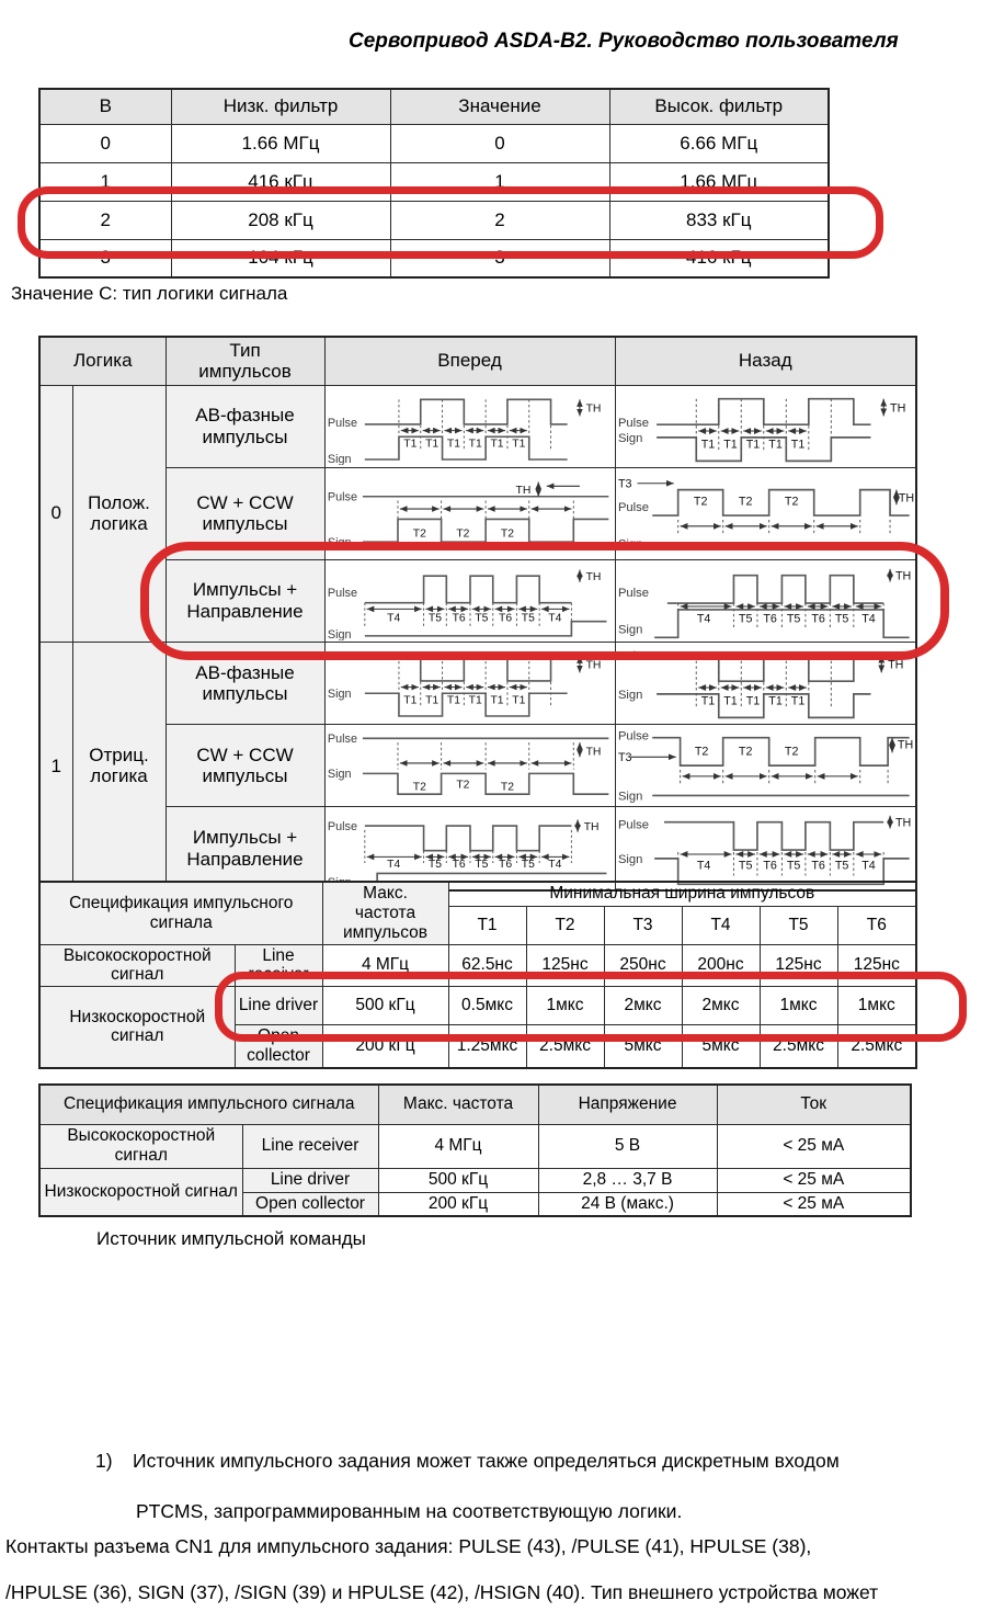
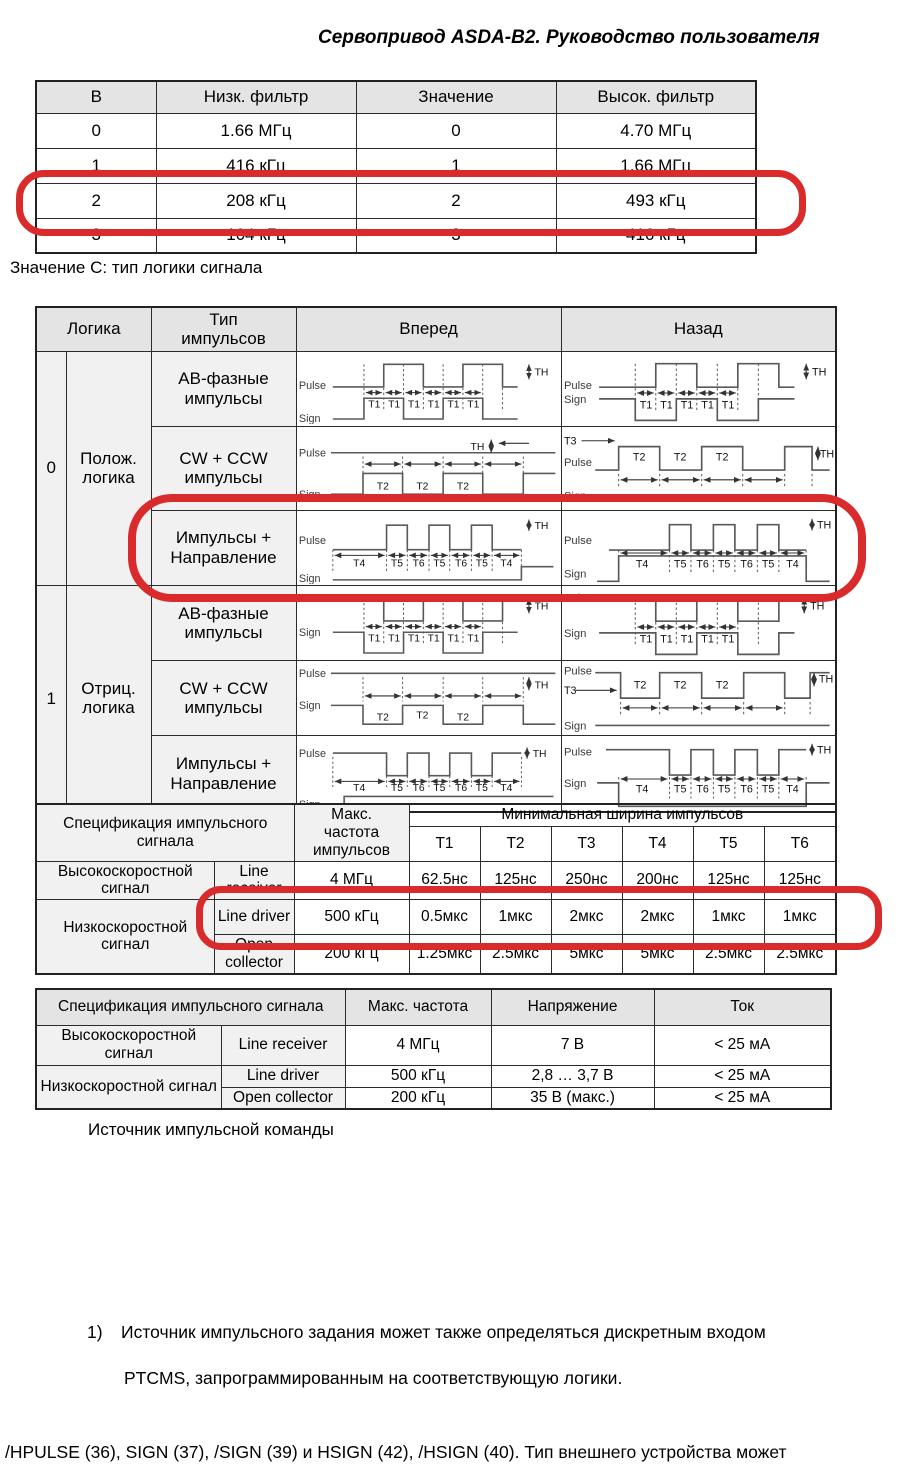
  Сервопривод ASDA-B2. Руководство пользователя
  В	Низк. фильтр	Значение	Высок. фильтр
- 0	1.66 МГц	0	6.66 МГц
+ 0	1.66 МГц	0	4.70 МГц
  1	416 кГц	1	1.66 МГц
- 2	208 кГц	2	833 кГц
+ 2	208 кГц	2	493 кГц
  3	104 кГц	3	416 кГц
  Значение С: тип логики сигнала
  Логика	Тип импульсов	Вперед	Назад
  0	Полож. логика	АВ-фазные импульсы	T1 T1 T1 T1 T1 T1 TH Pulse Sign	T1 T1 T1 T1 T1 TH Pulse Sign
  CW + CCW импульсы	T2 T2 T2 TH Pulse Sign	T2 T2 T2 T3 TH Pulse Sign
  Импульсы + Направление	T4 T5 T6 T5 T6 T5 T4 TH Pulse Sign	T4 T5 T6 T5 T6 T5 T4 TH Pulse Sign
  1	Отриц. логика	АВ-фазные импульсы	T1 T1 T1 T1 T1 T1 TH Pulse Sign	T1 T1 T1 T1 T1 TH Pulse Sign
  CW + CCW импульсы	T2 T2 T2 TH Pulse Sign	T2 T2 T2T3 TH Pulse Sign
  Импульсы + Направление	T4 T5 T6 T5 T6 T5 T4 THPulse	T4 T5 T6 T5 T6 T5 T4 THPulse Sign
  Спецификация импульсного сигнала	Макс. частота импульсов	Минимальная ширина импульсов
  T1	T2	T3	T4	T5	T6
  Высокоскоростной сигнал	Line receiver	4 МГц	62.5нс	125нс	250нс	200нс	125нс	125нс
  Низкоскоростной сигнал	Line driver	500 кГц	0.5мкс	1мкс	2мкс	2мкс	1мкс	1мкс
  Open collector	200 кГц	1.25мкс	2.5мкс	5мкс	5мкс	2.5мкс	2.5мкс
  Спецификация импульсного сигнала	Макс. частота	Напряжение	Ток
- Высокоскоростной сигнал	Line receiver	4 МГц	5 В	< 25 мА
+ Высокоскоростной сигнал	Line receiver	4 МГц	7 В	< 25 мА
  Низкоскоростной сигнал	Line driver	500 кГц	2,8 … 3,7 В	< 25 мА
- Open collector	200 кГц	24 В (макс.)	< 25 мА
+ Open collector	200 кГц	35 В (макс.)	< 25 мА
  Источник импульсной команды
  1)
  Источник импульсного задания может также определяться дискретным входом
  PTCMS, запрограммированным на соответствующую логики.
- Контакты разъема CN1 для импульсного задания: PULSE (43), /PULSE (41), HPULSE (38),
- /HPULSE (36), SIGN (37), /SIGN (39) и HPULSE (42), /HSIGN (40). Тип внешнего устройства может
+ /HPULSE (36), SIGN (37), /SIGN (39) и HSIGN (42), /HSIGN (40). Тип внешнего устройства может
